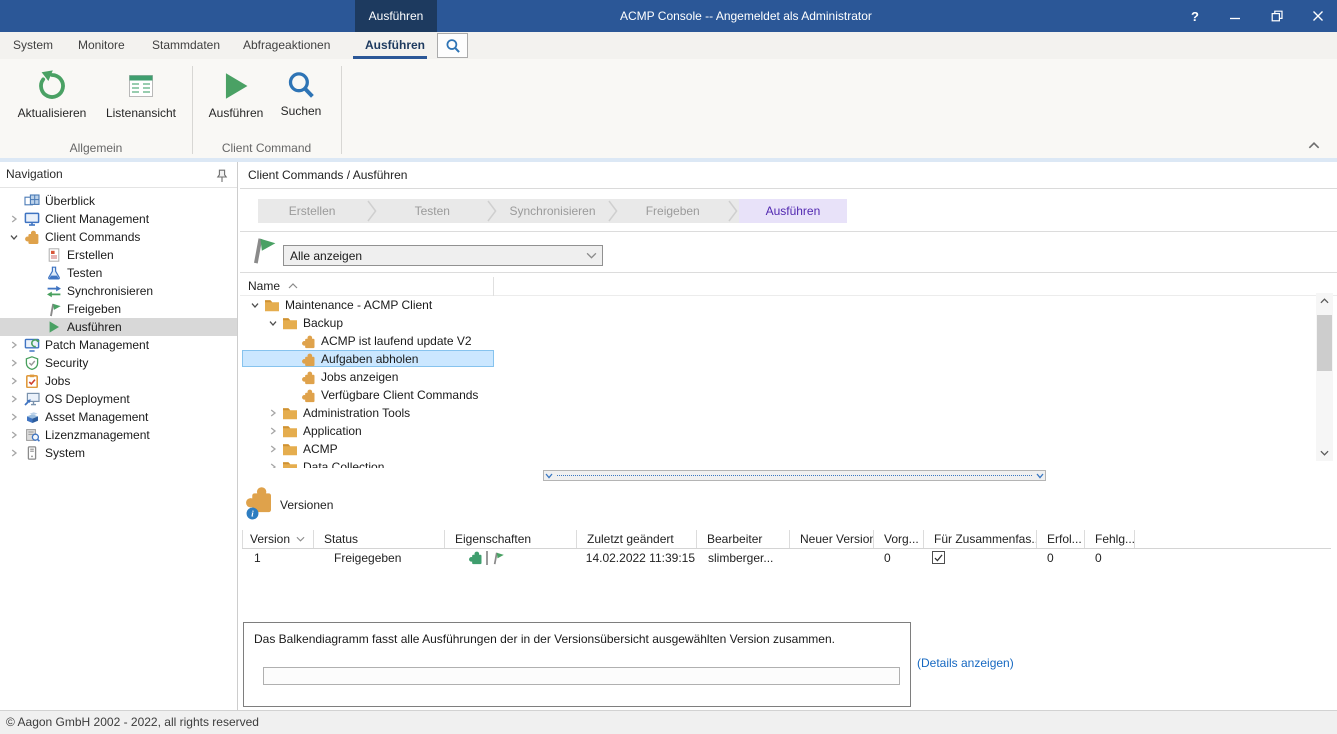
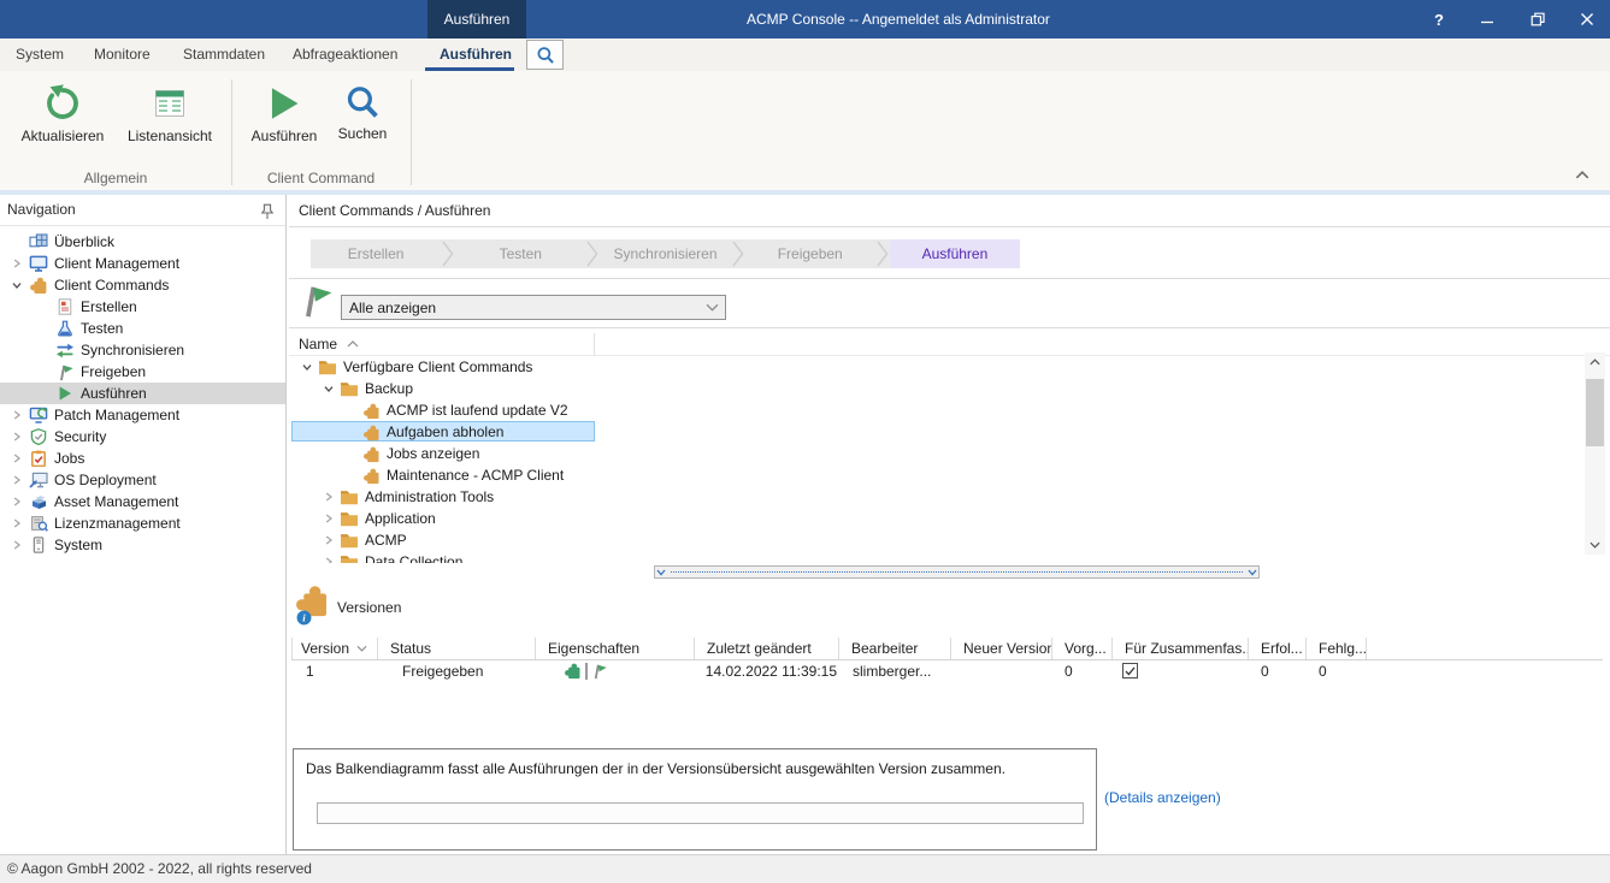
  Ausführen
  ACMP Console -- Angemeldet als Administrator
  ?
  System
  Monitore
  Stammdaten
  Abfrageaktionen
  Ausführen
  Aktualisieren
  Listenansicht
  Ausführen
  Suchen
  Allgemein
  Client Command
  Navigation
  Überblick
  Client Management
  Client Commands
  Erstellen
  Testen
  Synchronisieren
  Freigeben
  Ausführen
  Patch Management
  Security
  Jobs
  OS Deployment
  Asset Management
  Lizenzmanagement
  System
  Client Commands / Ausführen
  Erstellen
  Testen
  Synchronisieren
  Freigeben
  Ausführen
  Alle anzeigen
  Name
- Maintenance - ACMP Client
+ Verfügbare Client Commands
  Backup
  ACMP ist laufend update V2
  Aufgaben abholen
  Jobs anzeigen
- Verfügbare Client Commands
+ Maintenance - ACMP Client
  Administration Tools
  Application
  ACMP
  Data Collection
  Versionen
  Version
  Status
  Eigenschaften
  Zuletzt geändert
  Bearbeiter
  Neuer Version
  Vorg...
  Für Zusammenfas.
  Erfol...
  Fehlg...
  1
  Freigegeben
  14.02.2022 11:39:15
  slimberger...
  0
  0
  0
  Das Balkendiagramm fasst alle Ausführungen der in der Versionsübersicht ausgewählten Version zusammen.
  (Details anzeigen)
  © Aagon GmbH 2002 - 2022, all rights reserved
